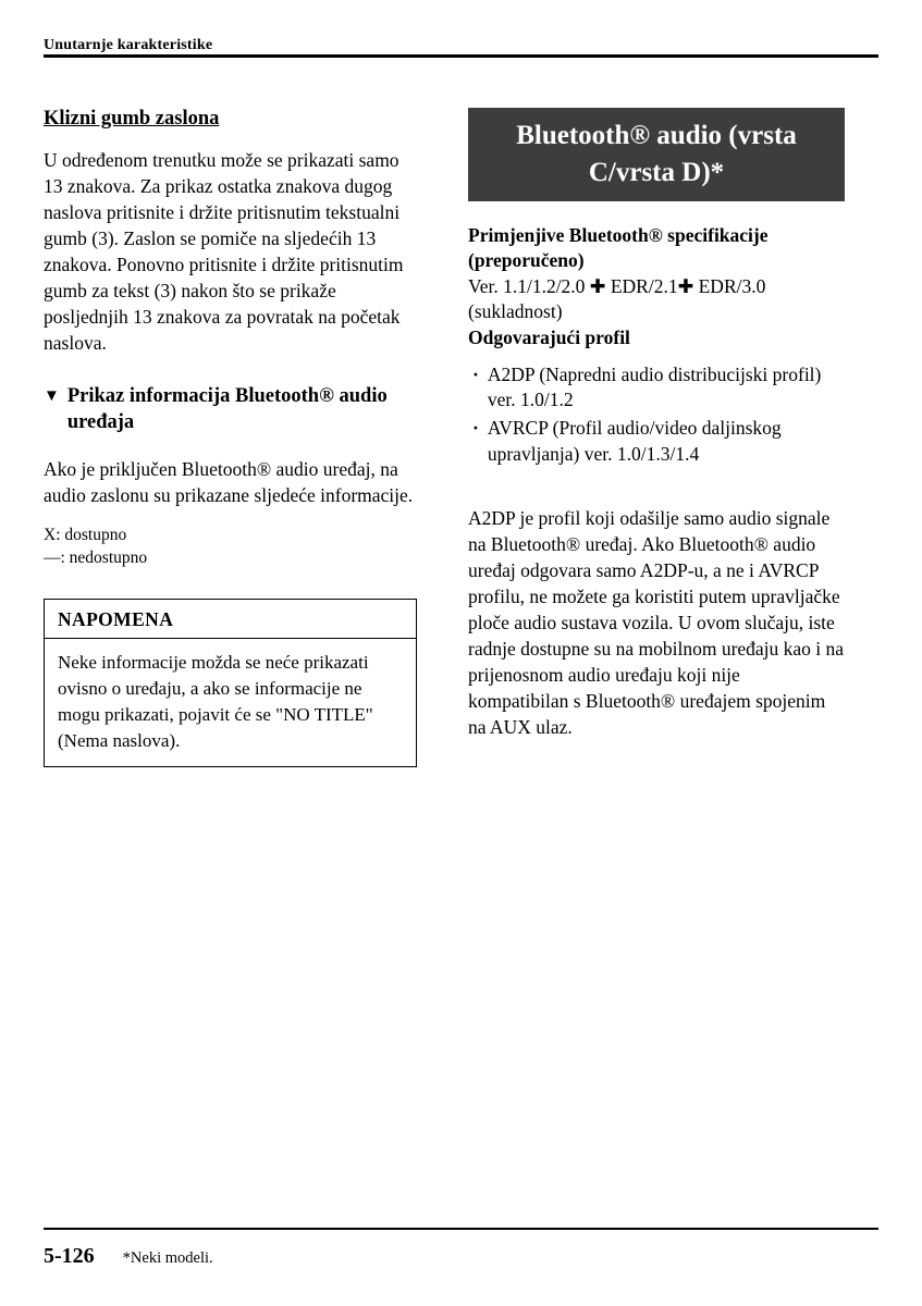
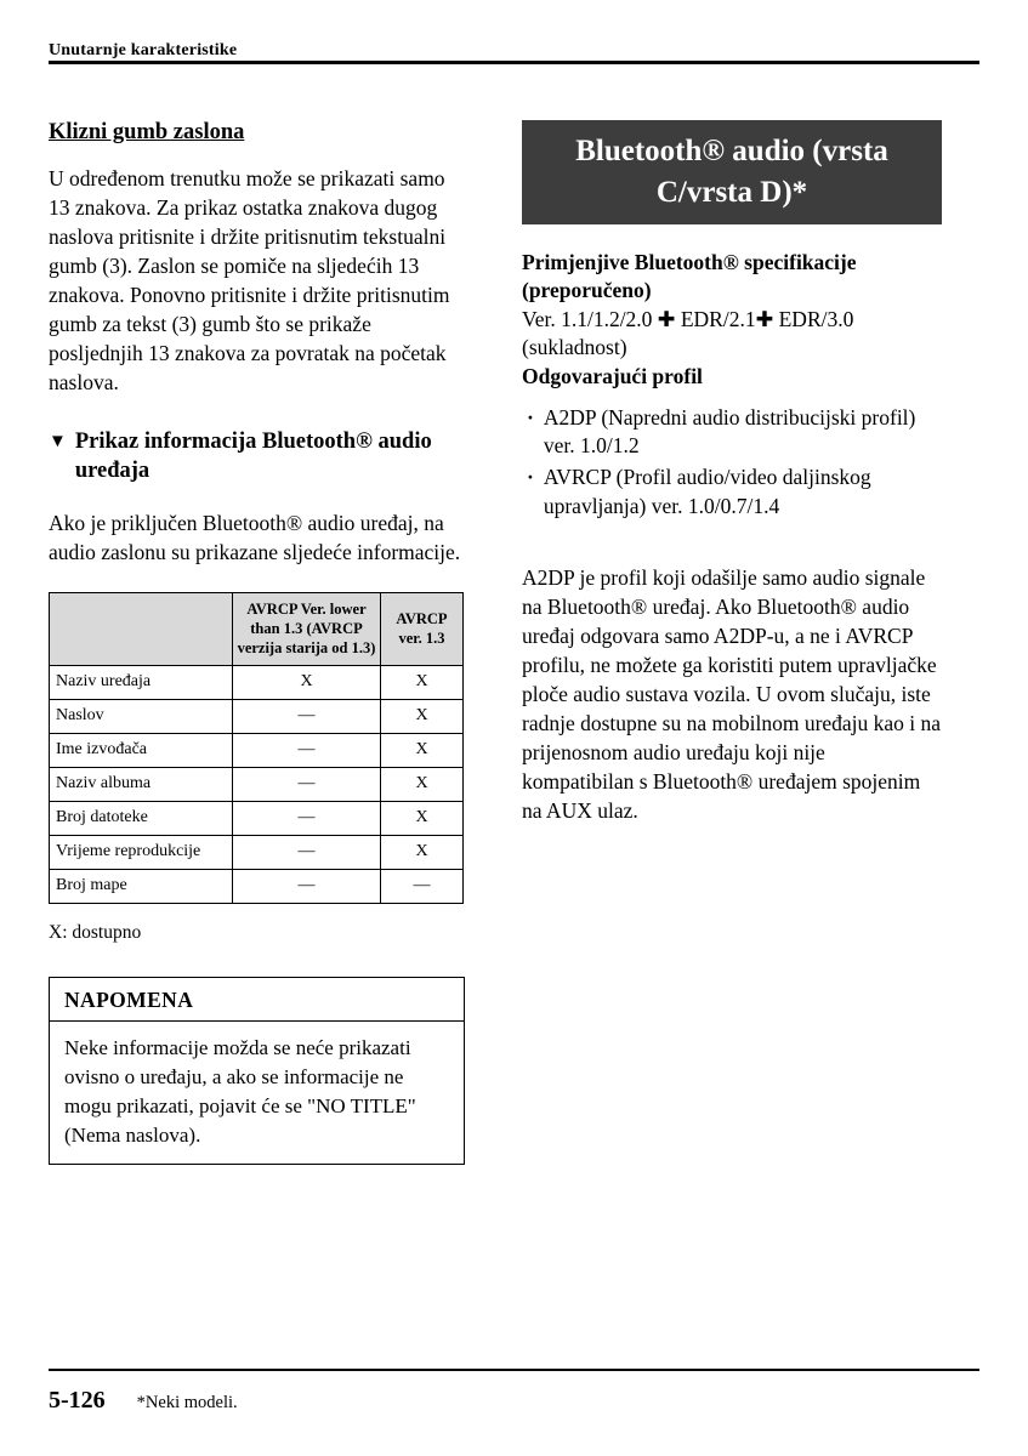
  Unutarnje karakteristike
  Klizni gumb zaslona
- U određenom trenutku može se prikazati samo 13 znakova. Za prikaz ostatka znakova dugog naslova pritisnite i držite pritisnutim tekstualni gumb (3). Zaslon se pomiče na sljedećih 13 znakova. Ponovno pritisnite i držite pritisnutim gumb za tekst (3) nakon što se prikaže posljednjih 13 znakova za povratak na početak naslova.
+ U određenom trenutku može se prikazati samo 13 znakova. Za prikaz ostatka znakova dugog naslova pritisnite i držite pritisnutim tekstualni gumb (3). Zaslon se pomiče na sljedećih 13 znakova. Ponovno pritisnite i držite pritisnutim gumb za tekst (3) gumb što se prikaže posljednjih 13 znakova za povratak na početak naslova.
  ▼
  Prikaz informacija Bluetooth® audio uređaja
  Ako je priključen Bluetooth® audio uređaj, na audio zaslonu su prikazane sljedeće informacije.
+ 	AVRCP Ver. lower than 1.3 (AVRCP verzija starija od 1.3)	AVRCP ver. 1.3
+ Naziv uređaja	X	X
+ Naslov	—	X
+ Ime izvođača	—	X
+ Naziv albuma	—	X
+ Broj datoteke	—	X
+ Vrijeme reprodukcije	—	X
+ Broj mape	—	—
  X: dostupno
- —: nedostupno
  NAPOMENA
  Neke informacije možda se neće prikazati ovisno o uređaju, a ako se informacije ne mogu prikazati, pojavit će se "NO TITLE" (Nema naslova).
  Bluetooth® audio (vrsta C/vrsta D)*
  Primjenjive Bluetooth® specifikacije (preporučeno)
  Ver. 1.1/1.2/2.0 ✚ EDR/2.1✚ EDR/3.0
  (sukladnost)
  Odgovarajući profil
  ·
  A2DP (Napredni audio distribucijski profil) ver. 1.0/1.2
  ·
- AVRCP (Profil audio/video daljinskog upravljanja) ver. 1.0/1.3/1.4
+ AVRCP (Profil audio/video daljinskog upravljanja) ver. 1.0/0.7/1.4
  A2DP je profil koji odašilje samo audio signale na Bluetooth® uređaj. Ako Bluetooth® audio uređaj odgovara samo A2DP-u, a ne i AVRCP profilu, ne možete ga koristiti putem upravljačke ploče audio sustava vozila. U ovom slučaju, iste radnje dostupne su na mobilnom uređaju kao i na prijenosnom audio uređaju koji nije kompatibilan s Bluetooth® uređajem spojenim na AUX ulaz.
  5-126
  *Neki modeli.
